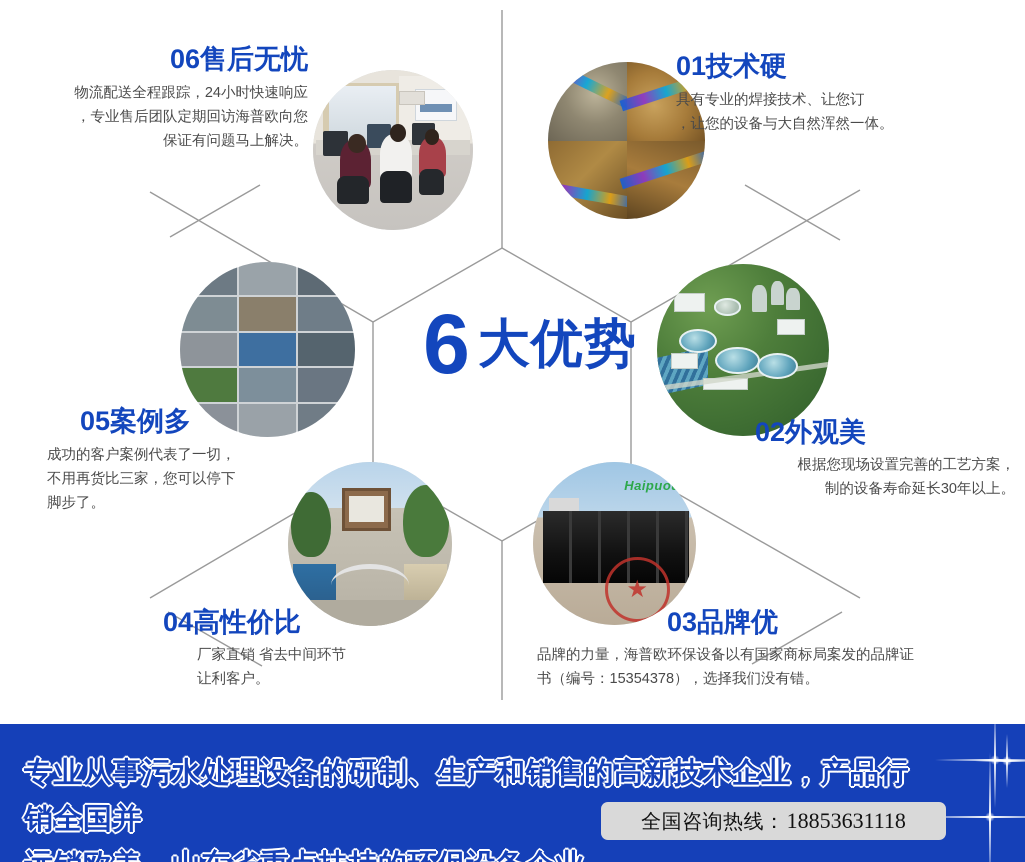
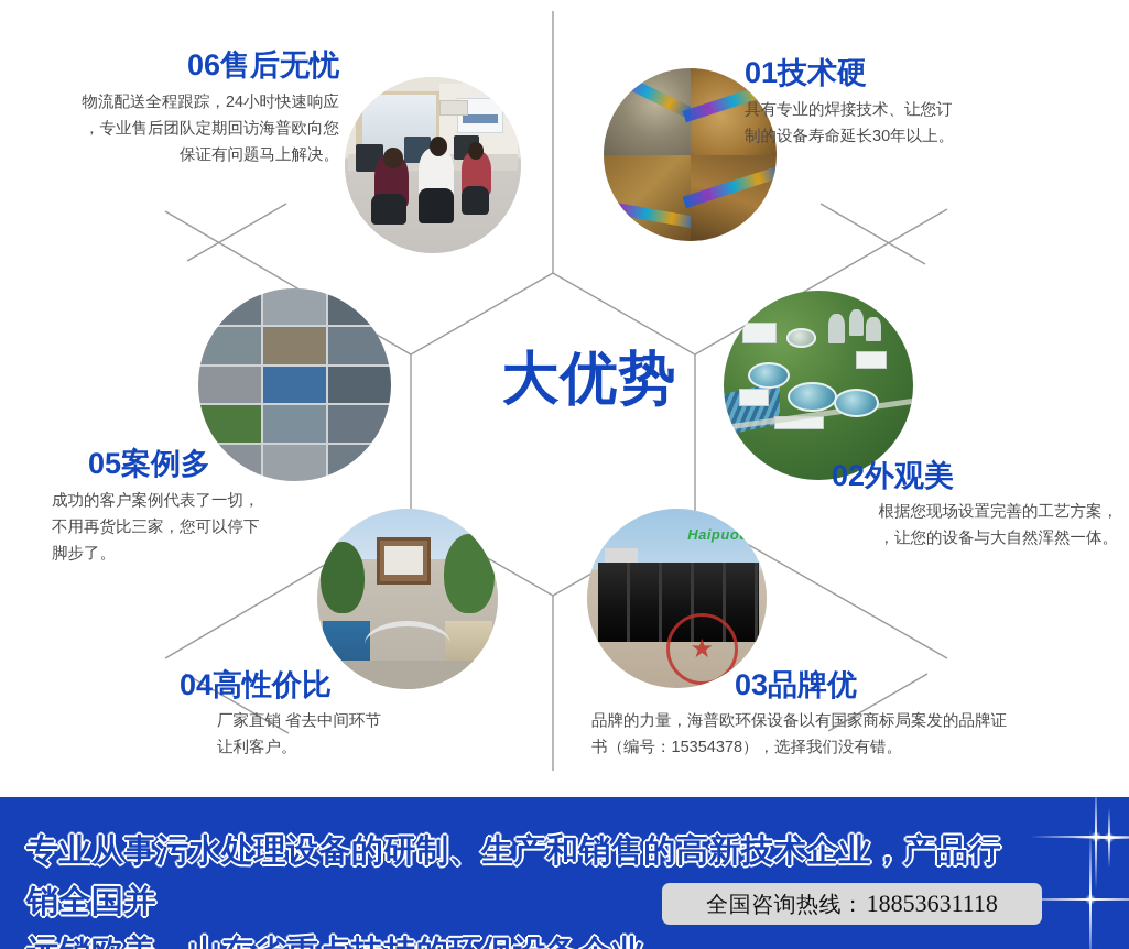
- 6
  大优势
  Haipuou
  06售后无忧
  物流配送全程跟踪，24小时快速响应
  ，专业售后团队定期回访海普欧向您
  保证有问题马上解决。
  01技术硬
  具有专业的焊接技术、让您订
- ，让您的设备与大自然浑然一体。
+ 制的设备寿命延长30年以上。
  02外观美
  根据您现场设置完善的工艺方案，
- 制的设备寿命延长30年以上。
+ ，让您的设备与大自然浑然一体。
  03品牌优
  品牌的力量，海普欧环保设备以有国家商标局案发的品牌证
  书（编号：15354378），选择我们没有错。
  04高性价比
  厂家直销 省去中间环节
  让利客户。
  05案例多
  成功的客户案例代表了一切，
  不用再货比三家，您可以停下
  脚步了。
  专业从事污水处理设备的研制、生产和销售的高新技术企业，产品行销全国并
  全国咨询热线：
  18853631118
